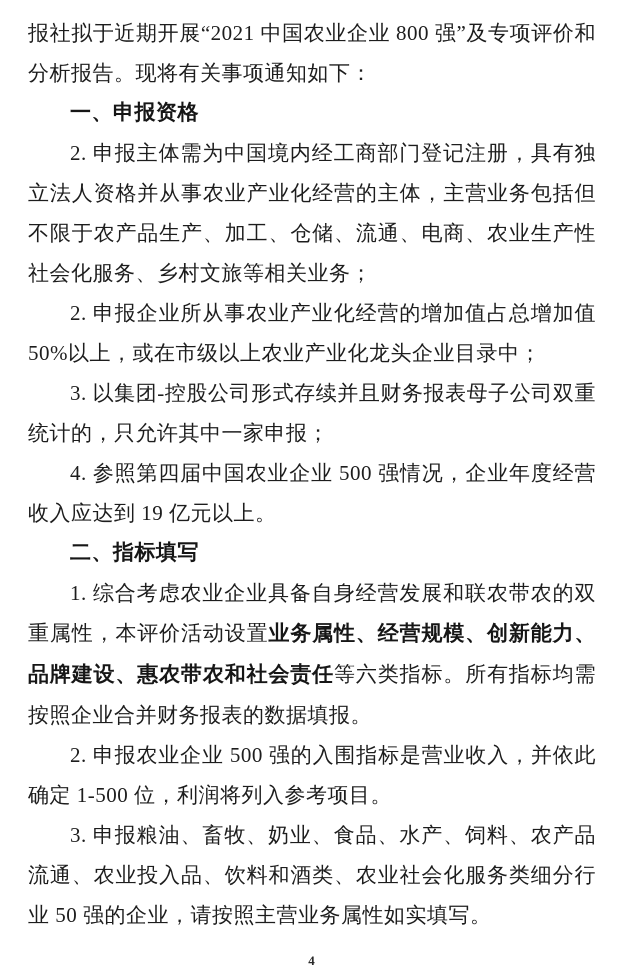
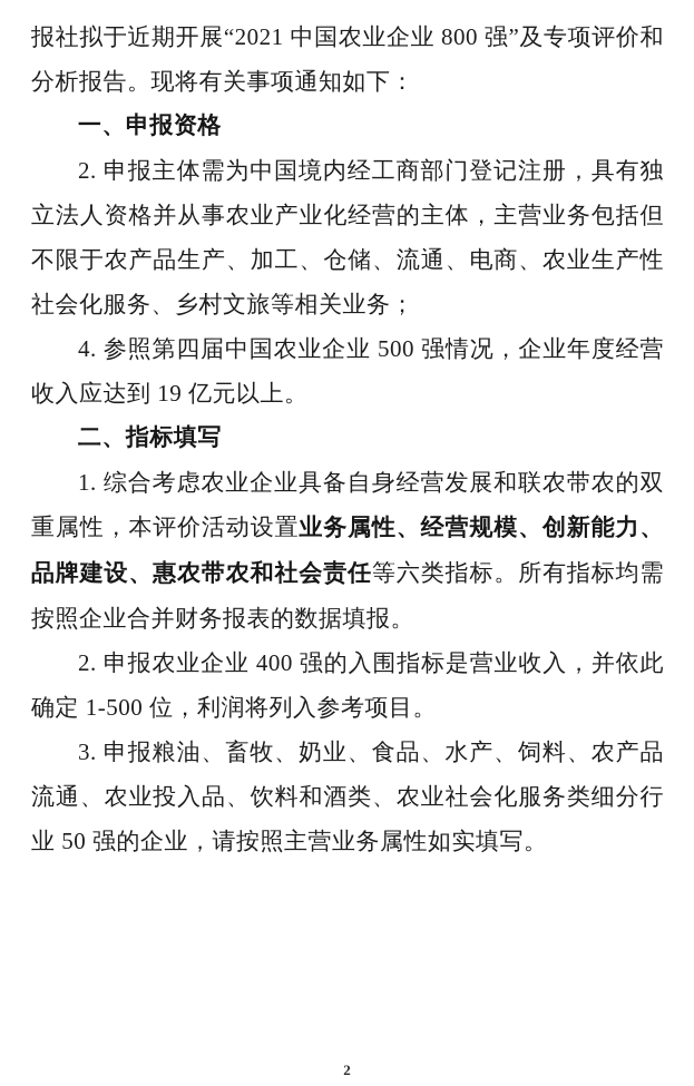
  报社拟于近期开展“2021 中国农业企业 800 强”及专项评价和分析报告。现将有关事项通知如下：
  一、申报资格
  2. 申报主体需为中国境内经工商部门登记注册，具有独立法人资格并从事农业产业化经营的主体，主营业务包括但不限于农产品生产、加工、仓储、流通、电商、农业生产性社会化服务、乡村文旅等相关业务；
- 2. 申报企业所从事农业产业化经营的增加值占总增加值 50%以上，或在市级以上农业产业化龙头企业目录中；
- 3. 以集团-控股公司形式存续并且财务报表母子公司双重统计的，只允许其中一家申报；
  4. 参照第四届中国农业企业 500 强情况，企业年度经营收入应达到 19 亿元以上。
  二、指标填写
  1. 综合考虑农业企业具备自身经营发展和联农带农的双重属性，本评价活动设置业务属性、经营规模、创新能力、品牌建设、惠农带农和社会责任等六类指标。所有指标均需按照企业合并财务报表的数据填报。
- 2. 申报农业企业 500 强的入围指标是营业收入，并依此确定 1-500 位，利润将列入参考项目。
+ 2. 申报农业企业 400 强的入围指标是营业收入，并依此确定 1-500 位，利润将列入参考项目。
  3. 申报粮油、畜牧、奶业、食品、水产、饲料、农产品流通、农业投入品、饮料和酒类、农业社会化服务类细分行业 50 强的企业，请按照主营业务属性如实填写。
- 4
+ 2
